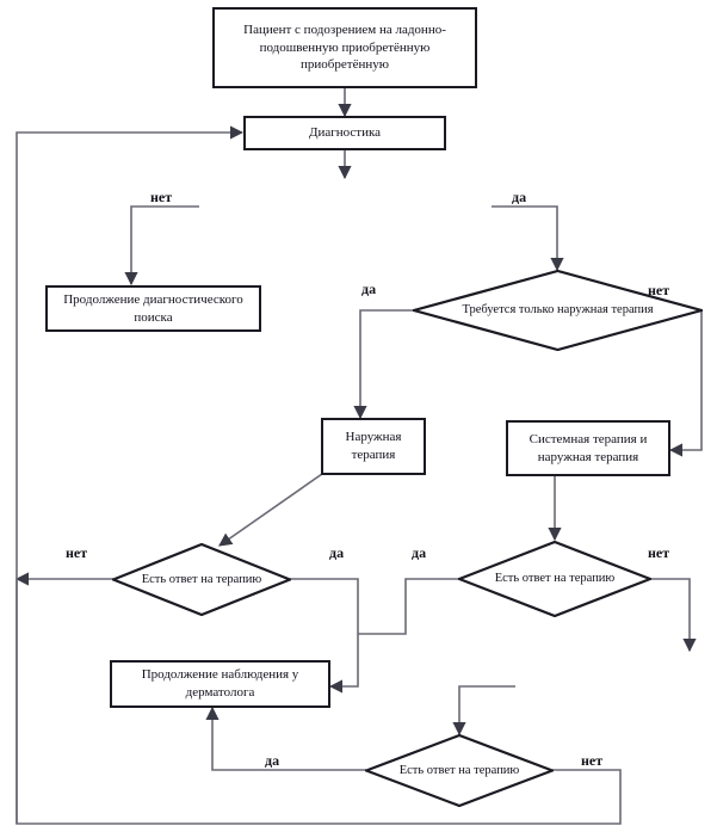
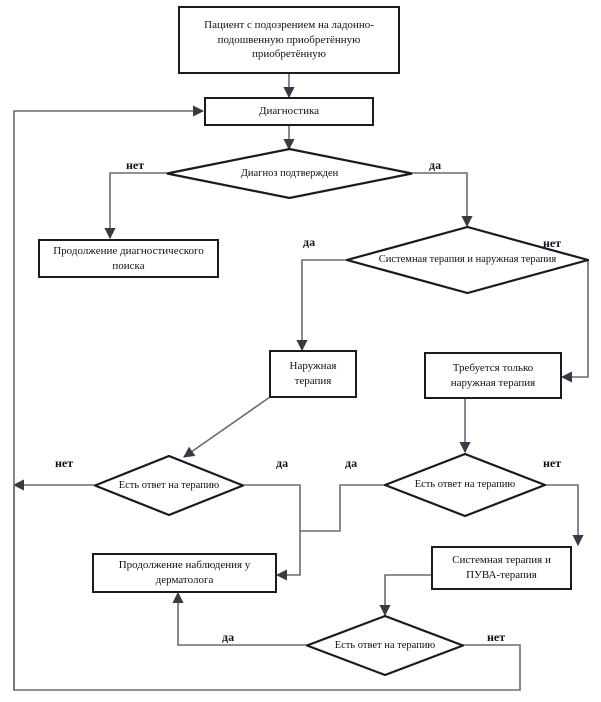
  Пациент с подозрением на ладонно-подошвенную приобретённую приобретённую
  Диагностика
  Продолжение диагностического поиска
  Наружная терапия
- Системная терапия и наружная терапия
+ Требуется только наружная терапия
  Продолжение наблюдения у дерматолога
+ Системная терапия и ПУВА-терапия
+ Диагноз подтвержден
- Требуется только наружная терапия
+ Системная терапия и наружная терапия
  Есть ответ на терапию
  Есть ответ на терапию
  Есть ответ на терапию
  нет
  да
  да
  нет
  нет
  да
  да
  нет
  да
  нет
